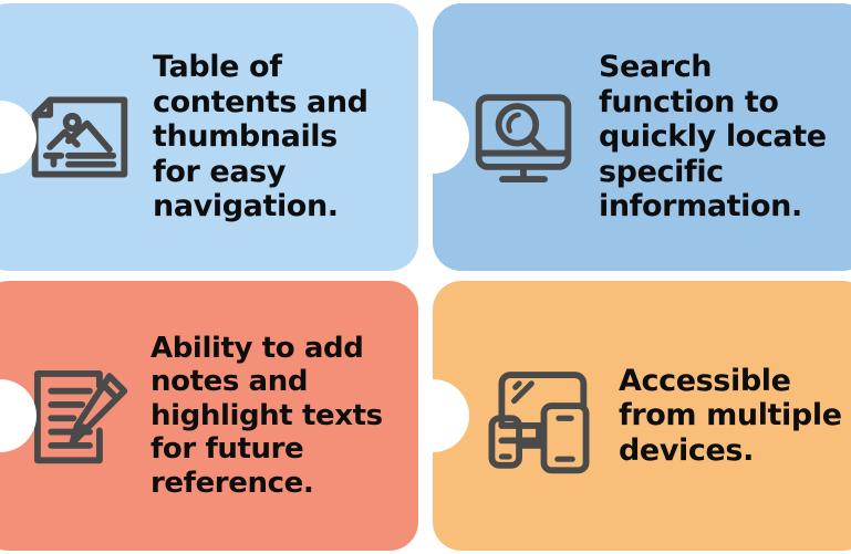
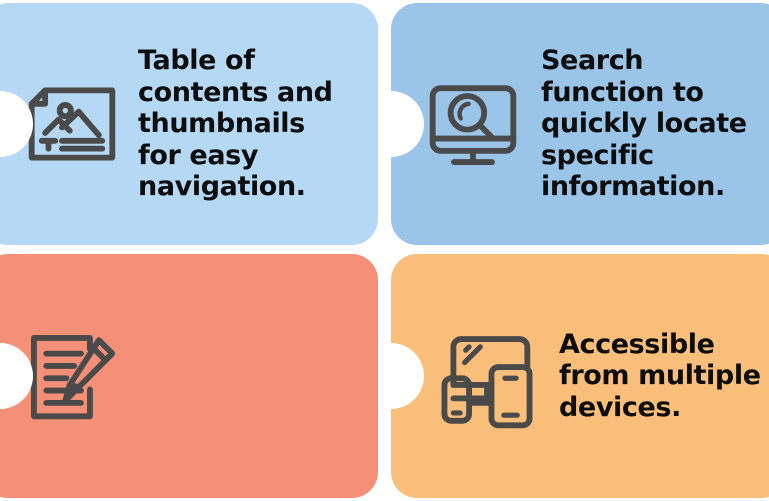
  Table of
  contents and
  thumbnails
  for easy
  navigation.
  Search
  function to
  quickly locate
  specific
  information.
- Ability to add
- notes and
- highlight texts
- for future
- reference.
  Accessible
  from multiple
  devices.
